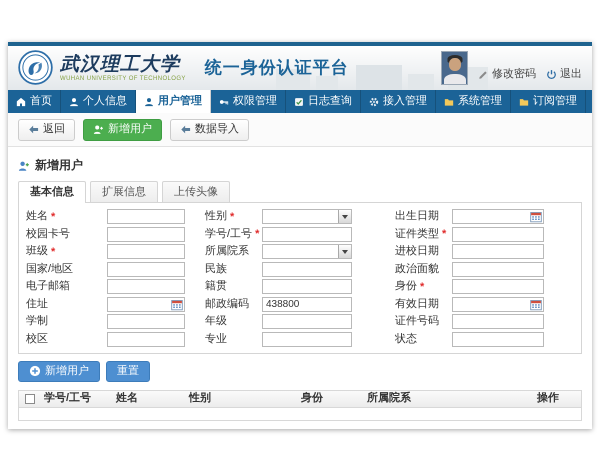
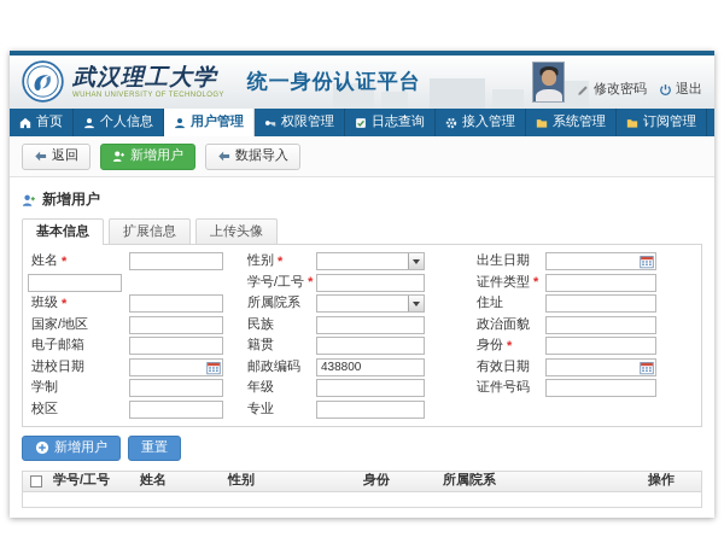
  武汉理工大学
  统一身份认证平台
  修改密码
  退出
  首页
  个人信息
  用户管理
  权限管理
  日志查询
  接入管理
  系统管理
  订阅管理
  返回
  新增用户
  数据导入
  新增用户
  基本信息
  扩展信息
  上传头像
  姓名
  *
- 校园卡号
  班级
  *
  国家/地区
  电子邮箱
- 住址
+ 进校日期
  学制
  校区
  性别
  *
  学号/工号
  *
  所属院系
  民族
  籍贯
  邮政编码
  438800
  年级
  专业
  出生日期
  证件类型
  *
- 进校日期
+ 住址
  政治面貌
  身份
  *
  有效日期
  证件号码
- 状态
  新增用户
  重置
  学号/工号
  姓名
  性别
  身份
  所属院系
  操作
